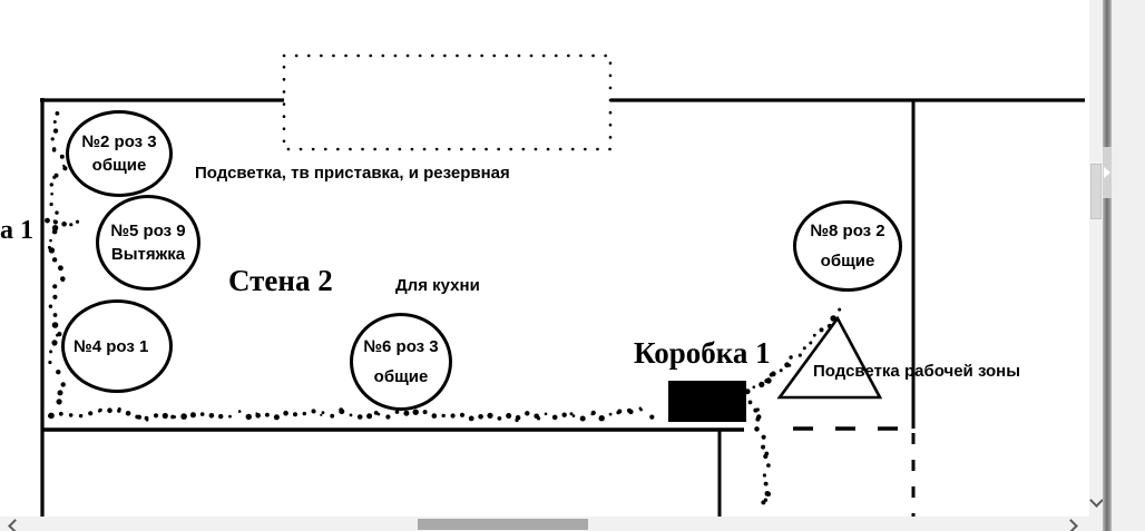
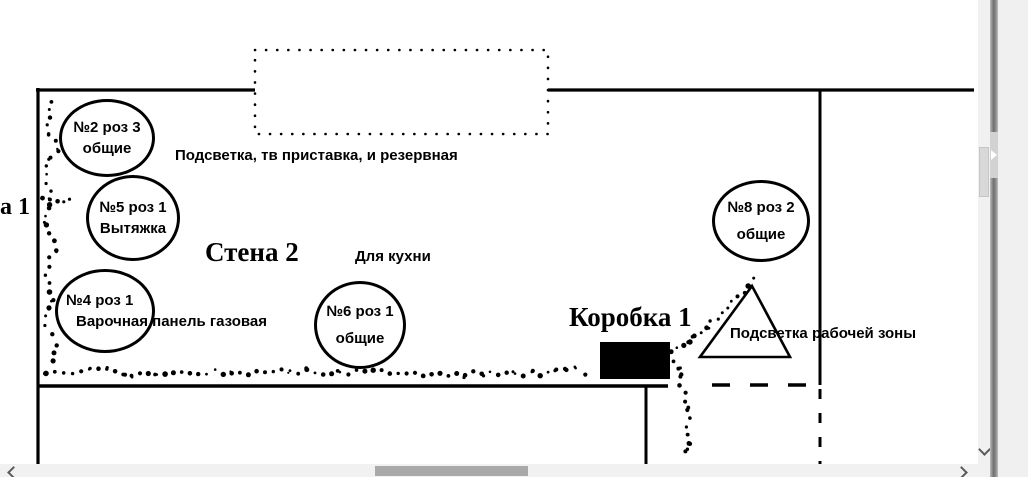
  а 1
  Подсветка, тв приставка, и резервная
  Стена 2
  Для кухни
  Коробка 1
  Подсветка рабочей зоны
  №2 роз 3
  общие
- №5 роз 9
+ №5 роз 1
  Вытяжка
  №4 роз 1
+ Варочная панель газовая
- №6 роз 3
+ №6 роз 1
  общие
  №8 роз 2
  общие
